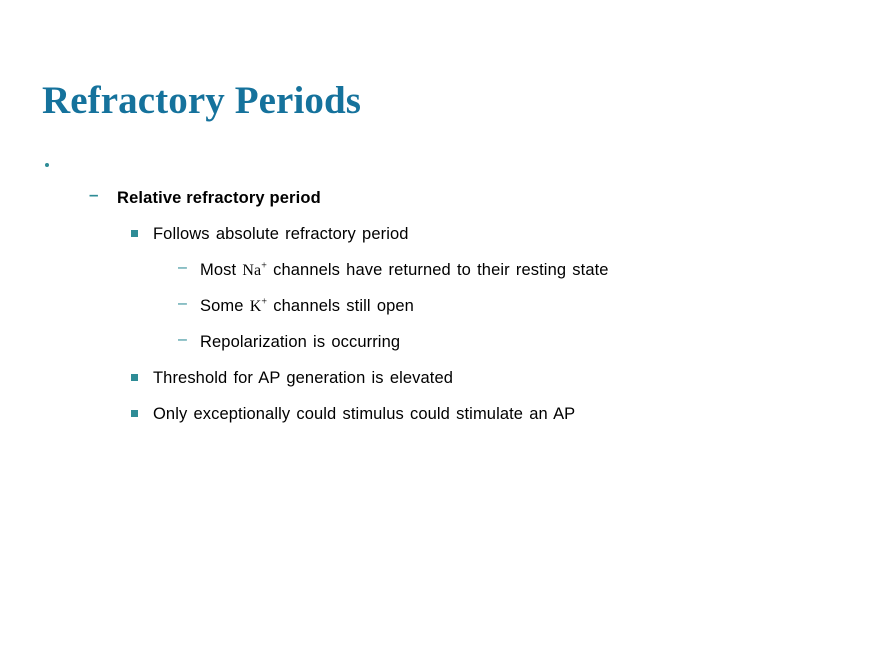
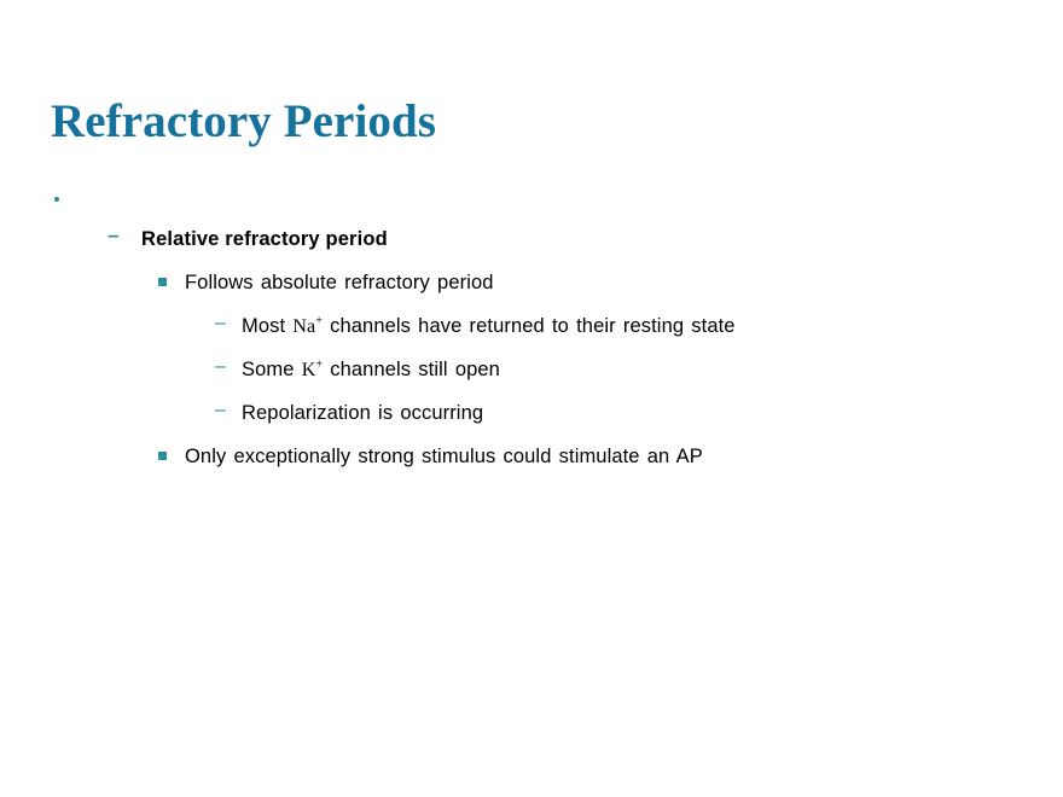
  Refractory Periods
  –
  Relative refractory period
  Follows absolute refractory period
  –
  Most Na+ channels have returned to their resting state
  –
  Some K+ channels still open
  –
  Repolarization is occurring
- Threshold for AP generation is elevated
- Only exceptionally could stimulus could stimulate an AP
+ Only exceptionally strong stimulus could stimulate an AP
